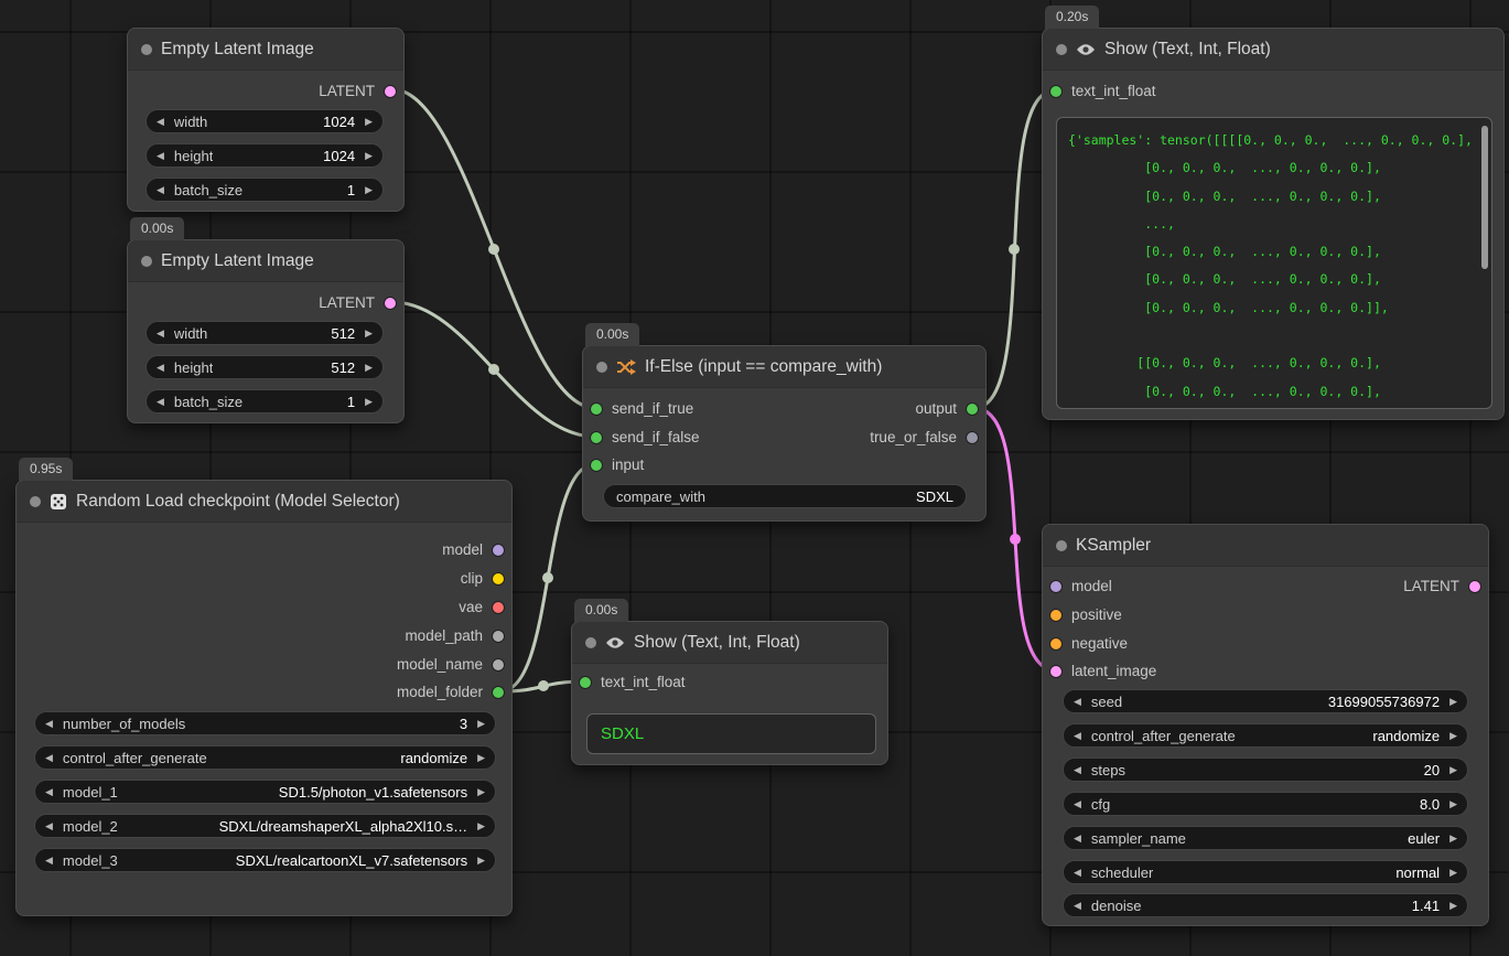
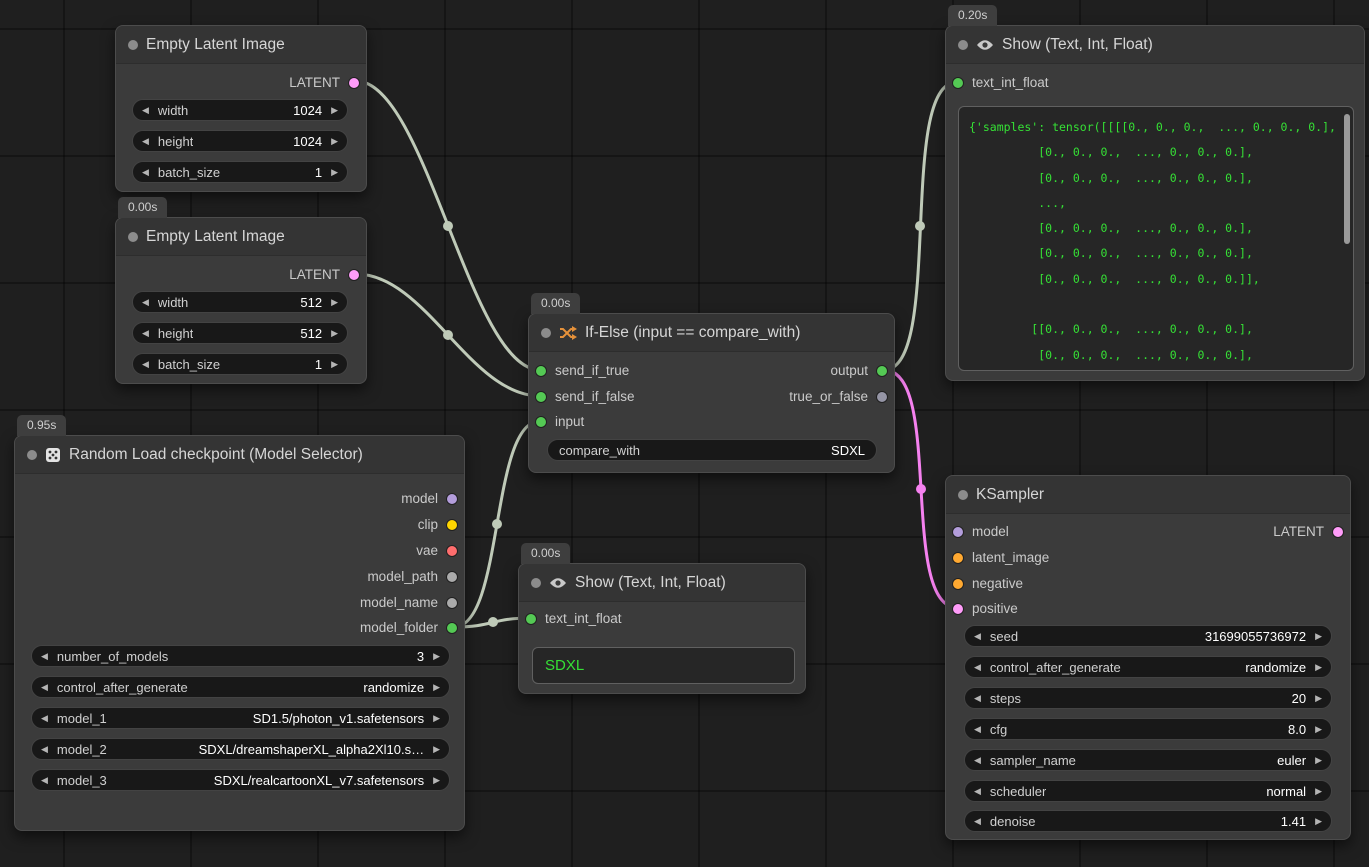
  Empty Latent Image
  LATENT
  ◀
  width
  1024
  ▶
  ◀
  height
  1024
  ▶
  ◀
  batch_size
  1
  ▶
  0.00s
  Empty Latent Image
  LATENT
  ◀
  width
  512
  ▶
  ◀
  height
  512
  ▶
  ◀
  batch_size
  1
  ▶
  0.00s
  If-Else (input == compare_with)
  send_if_true
  send_if_false
  input
  output
  true_or_false
  compare_with
  SDXL
  0.95s
  Random Load checkpoint (Model Selector)
  model
  clip
  vae
  model_path
  model_name
  model_folder
  ◀
  number_of_models
  3
  ▶
  ◀
  control_after_generate
  randomize
  ▶
  ◀
  model_1
  SD1.5/photon_v1.safetensors
  ▶
  ◀
  model_2
  SDXL/dreamshaperXL_alpha2Xl10.s…
  ▶
  ◀
  model_3
  SDXL/realcartoonXL_v7.safetensors
  ▶
  0.00s
  Show (Text, Int, Float)
  text_int_float
  SDXL
  0.20s
  Show (Text, Int, Float)
  text_int_float
  {'samples': tensor([[[[0., 0., 0., ..., 0., 0., 0.],
  [0., 0., 0., ..., 0., 0., 0.],
  [0., 0., 0., ..., 0., 0., 0.],
  ...,
  [0., 0., 0., ..., 0., 0., 0.],
  [0., 0., 0., ..., 0., 0., 0.],
  [0., 0., 0., ..., 0., 0., 0.]],
  [[0., 0., 0., ..., 0., 0., 0.],
  [0., 0., 0., ..., 0., 0., 0.],
  KSampler
  model
  LATENT
- positive
+ latent_image
  negative
- latent_image
+ positive
  ◀
  seed
  31699055736972
  ▶
  ◀
  control_after_generate
  randomize
  ▶
  ◀
  steps
  20
  ▶
  ◀
  cfg
  8.0
  ▶
  ◀
  sampler_name
  euler
  ▶
  ◀
  scheduler
  normal
  ▶
  ◀
  denoise
  1.41
  ▶
